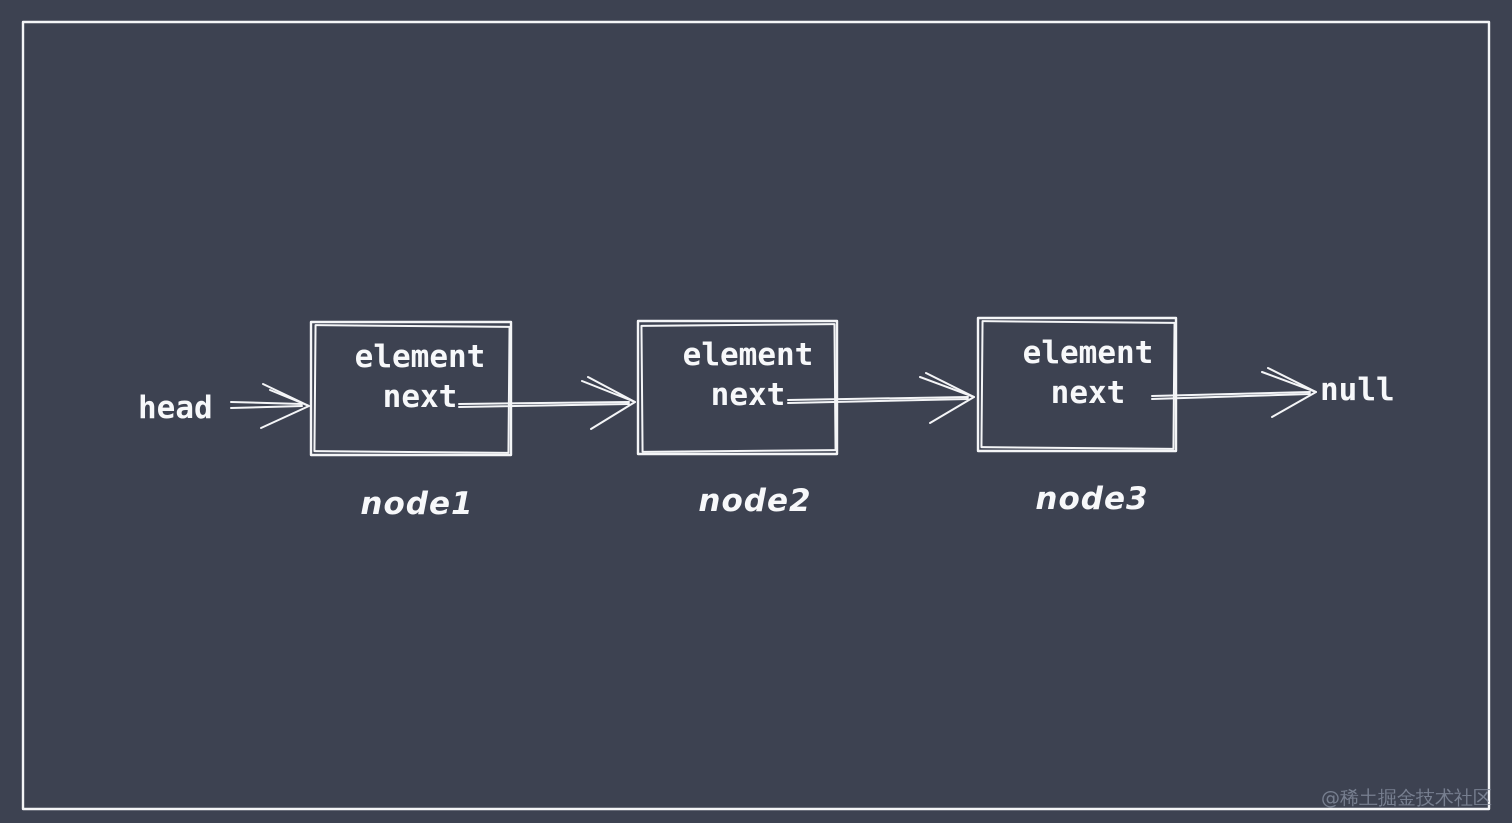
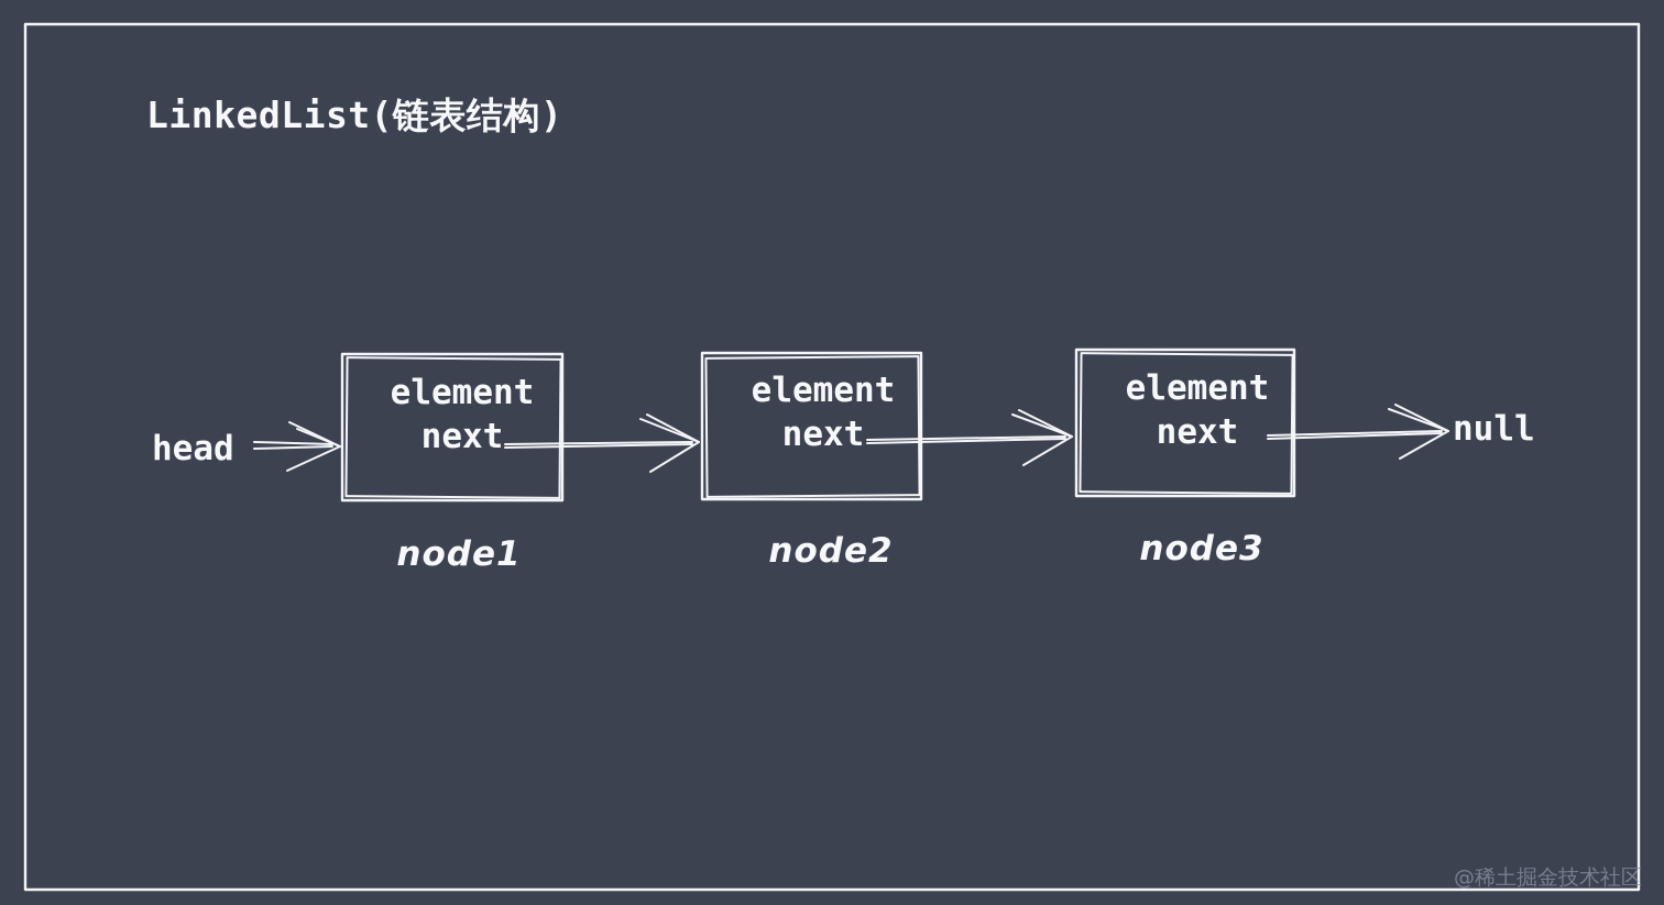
+ LinkedList(链表结构)
  head
  element
  next
  node1
  element
  next
  node2
  element
  next
  node3
  null
  @稀土掘金技术社区
